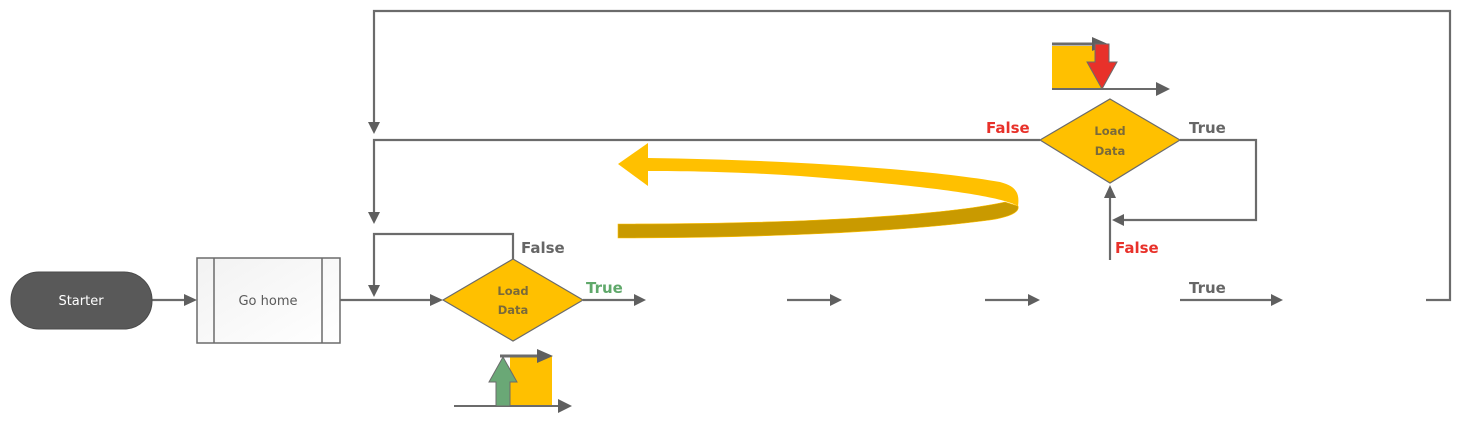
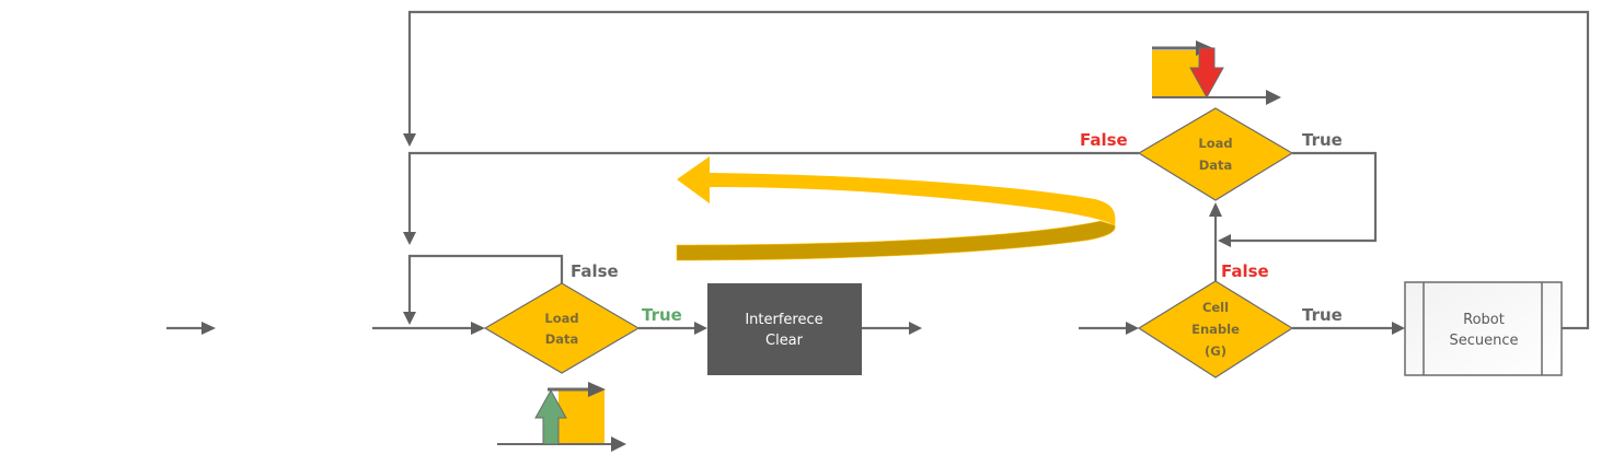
- Starter
- Go home
  Load
  Data
+ Interferece
+ Clear
+ Cell
+ Enable
+ (G)
+ Robot
+ Secuence
  Load
  Data
  False
  True
  False
  True
  False
  True
